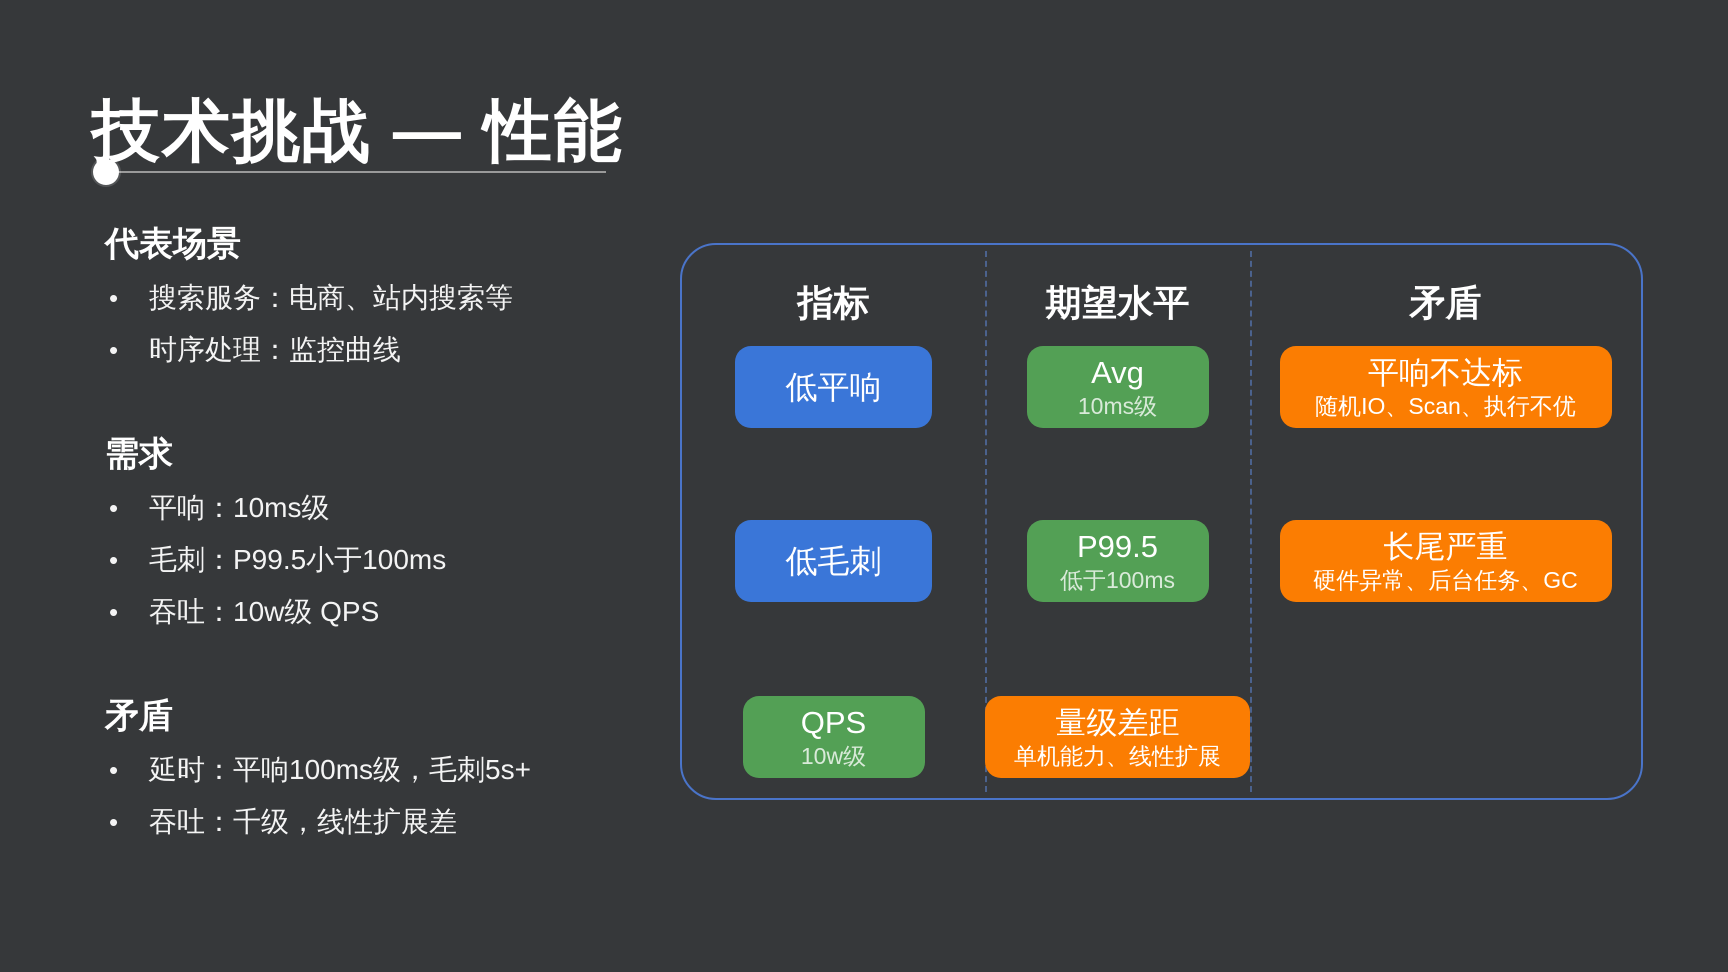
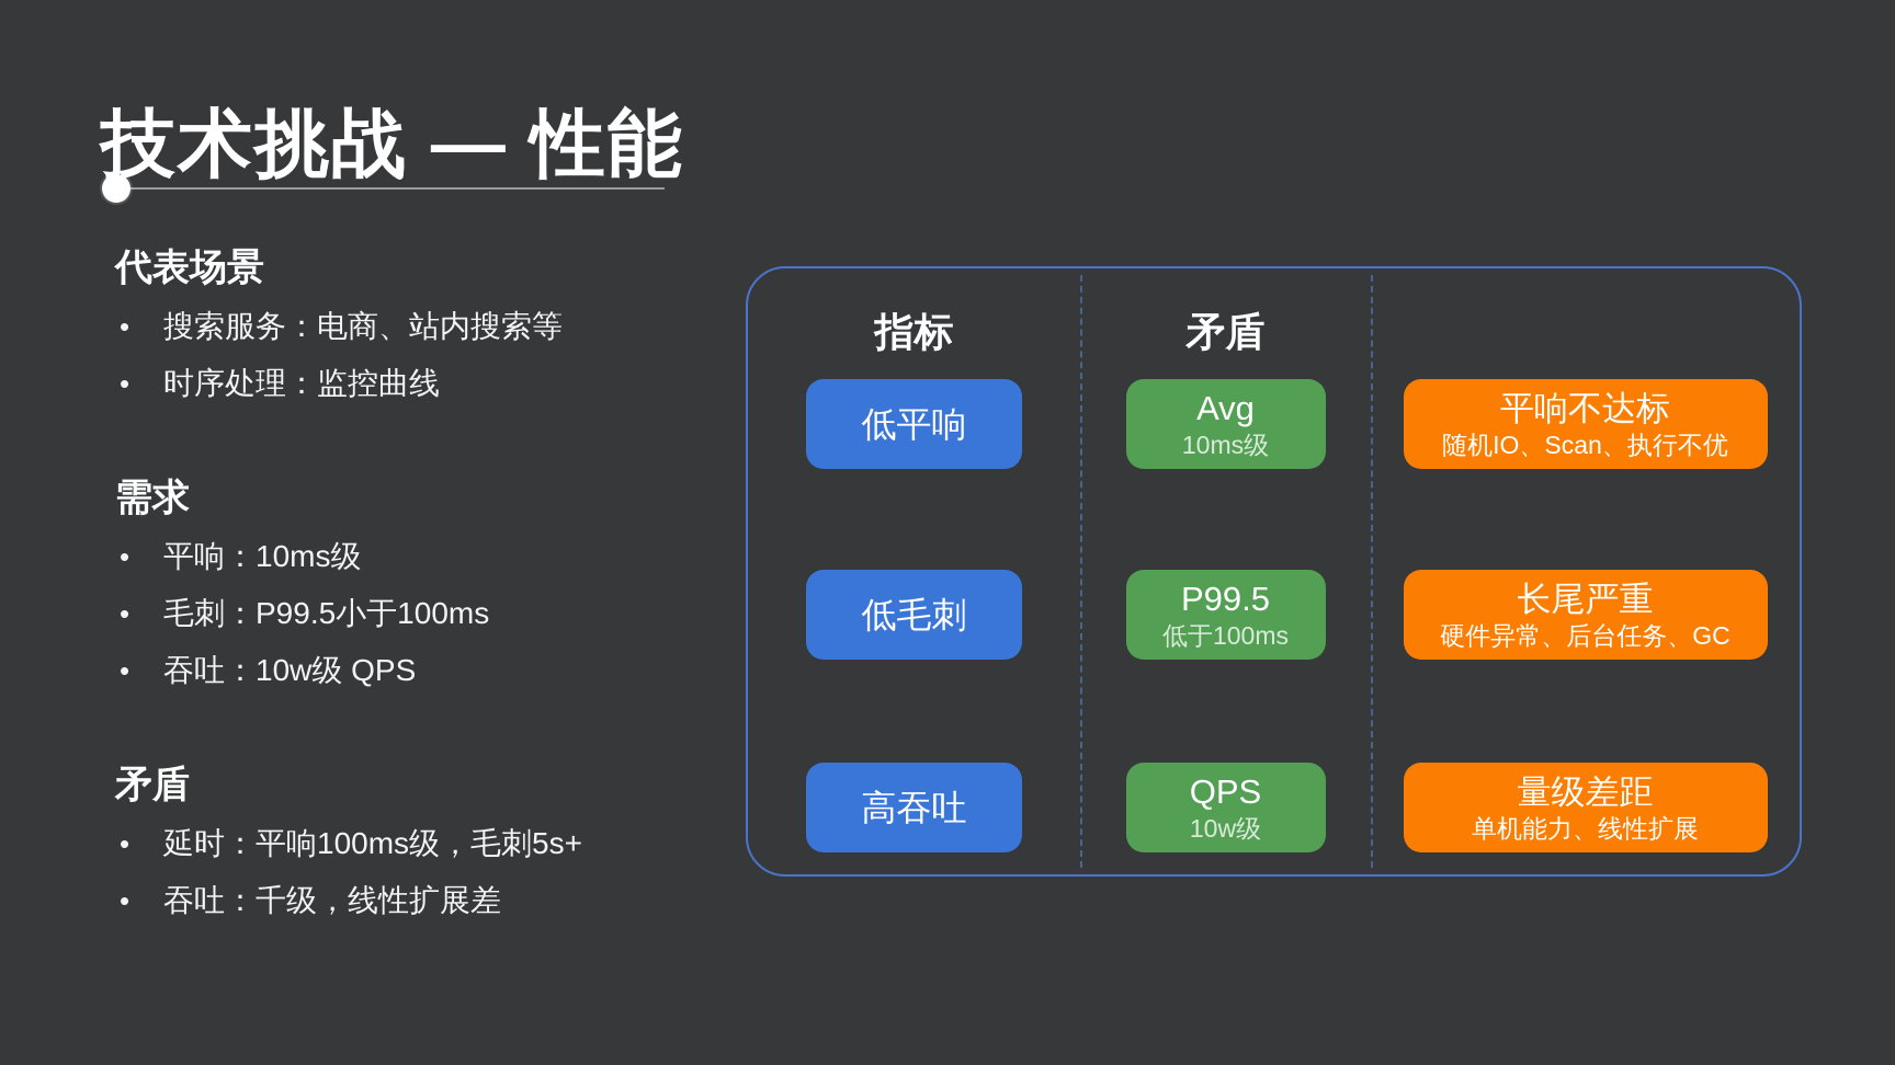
  技术挑战 — 性能
  代表场景
  搜索服务：电商、站内搜索等
  时序处理：监控曲线
  需求
  平响：10ms级
  毛刺：P99.5小于100ms
  吞吐：10w级 QPS
  矛盾
  延时：平响100ms级，毛刺5s+
  吞吐：千级，线性扩展差
  指标
- 期望水平
  矛盾
  低平响
  Avg
  10ms级
  平响不达标
  随机IO、Scan、执行不优
  低毛刺
  P99.5
  低于100ms
  长尾严重
  硬件异常、后台任务、GC
+ 高吞吐
  QPS
  10w级
  量级差距
  单机能力、线性扩展
